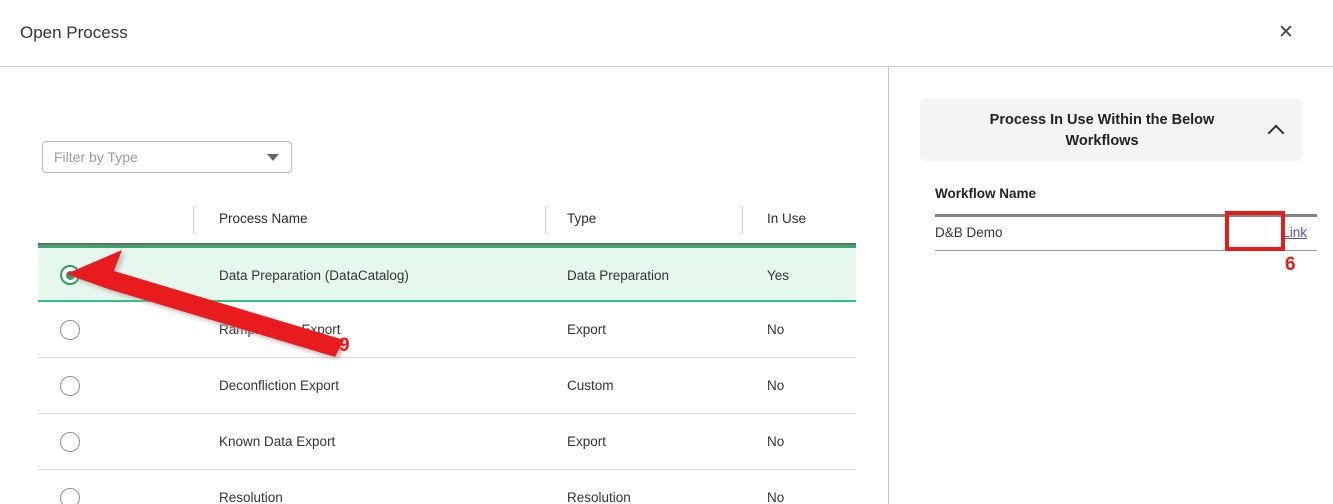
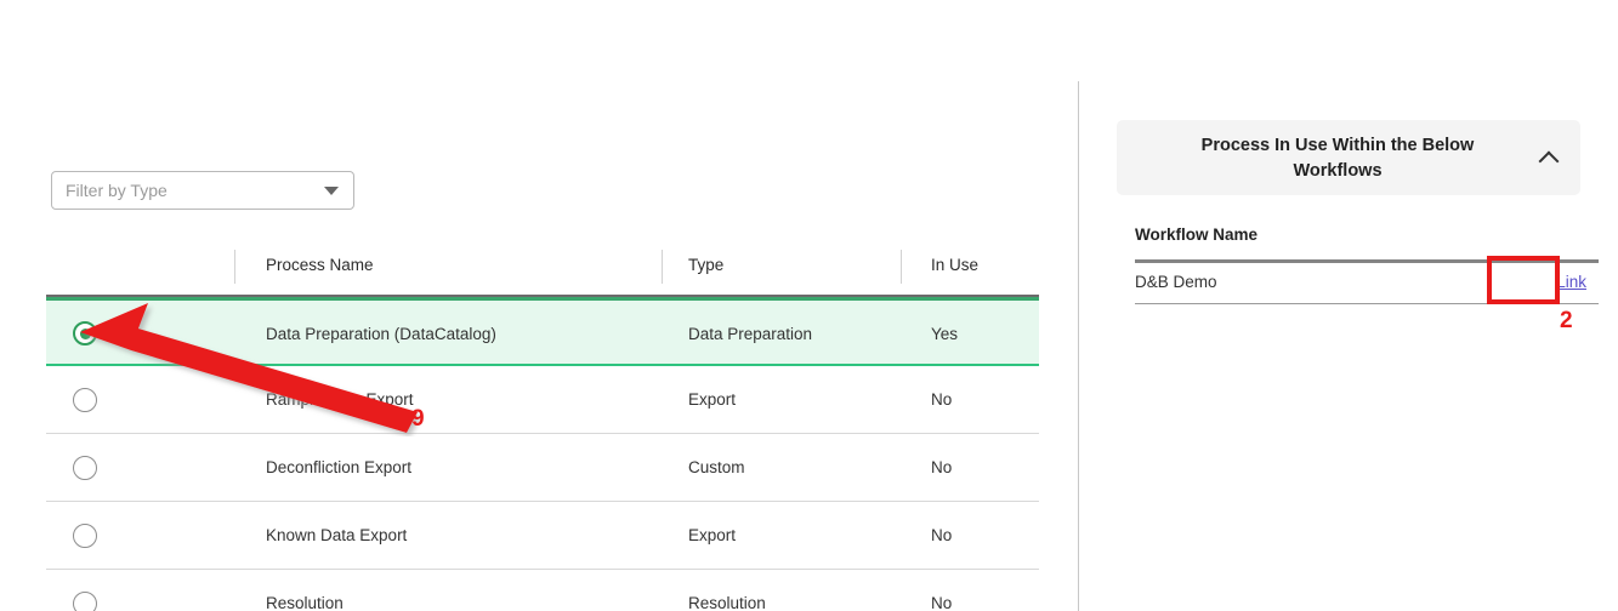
- Open Process
- ✕
  Filter by Type
  Process Name
  Type
  In Use
  Data Preparation (DataCatalog)
  Data Preparation
  Yes
  Export
  No
  Deconfliction Export
  Custom
  No
  Known Data Export
  Export
  No
  Resolution
  Resolution
  No
  Process In Use Within the Below Workflows
  Workflow Name
  D&B Demo
  Link
  9
- 6
+ 2
